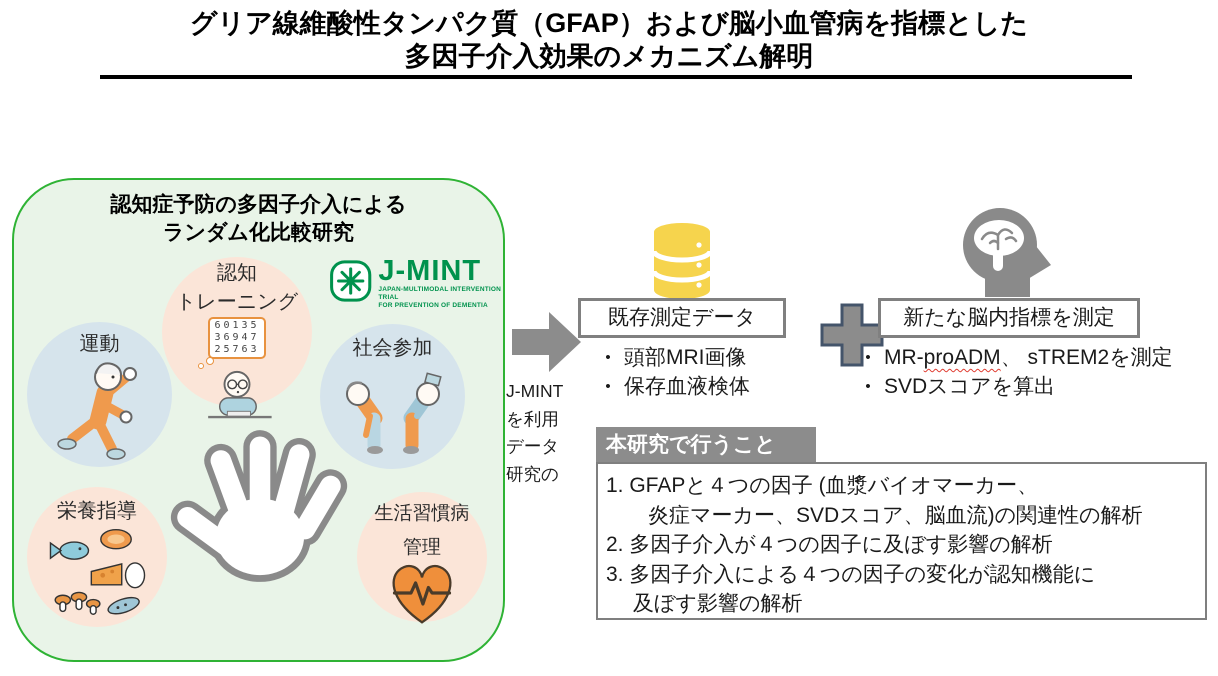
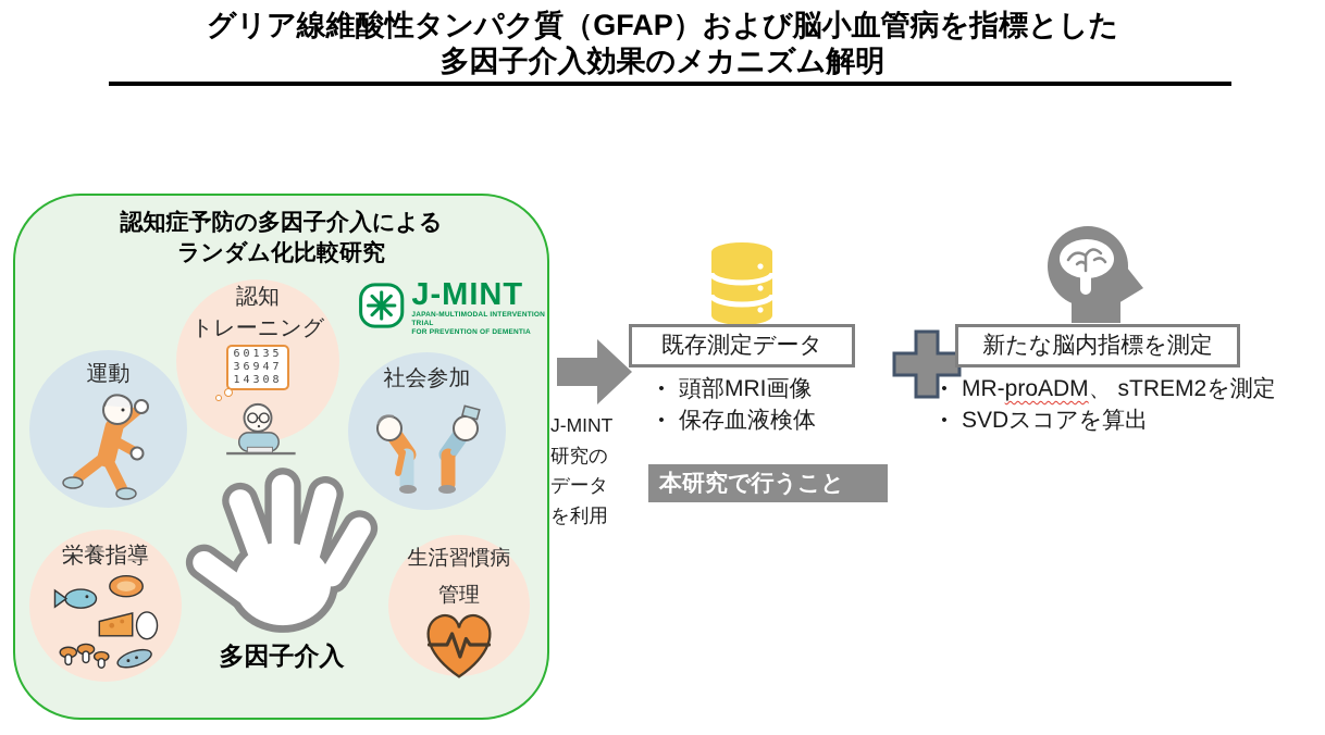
  グリア線維酸性タンパク質（GFAP）および脳小血管病を指標とした
  多因子介入効果のメカニズム解明
  認知症予防の多因子介入による
  ランダム化比較研究
  J-MINT
  運動
  認知
  トレーニング
  60135
  36947
- 25763
+ 14308
  社会参加
  栄養指導
  生活習慣病
  管理
+ 多因子介入
  J-MINT
- を利用
+ 研究の
  データ
- 研究の
+ を利用
  既存測定データ
  頭部MRI画像
  保存血液検体
  新たな脳内指標を測定
  MR-proADM、 sTREM2を測定
  SVDスコアを算出
  本研究で行うこと
- 1. GFAPと４つの因子 (血漿バイオマーカー、
- 炎症マーカー、SVDスコア、脳血流)の関連性の解析
- 2. 多因子介入が４つの因子に及ぼす影響の解析
- 3. 多因子介入による４つの因子の変化が認知機能に
- 及ぼす影響の解析
